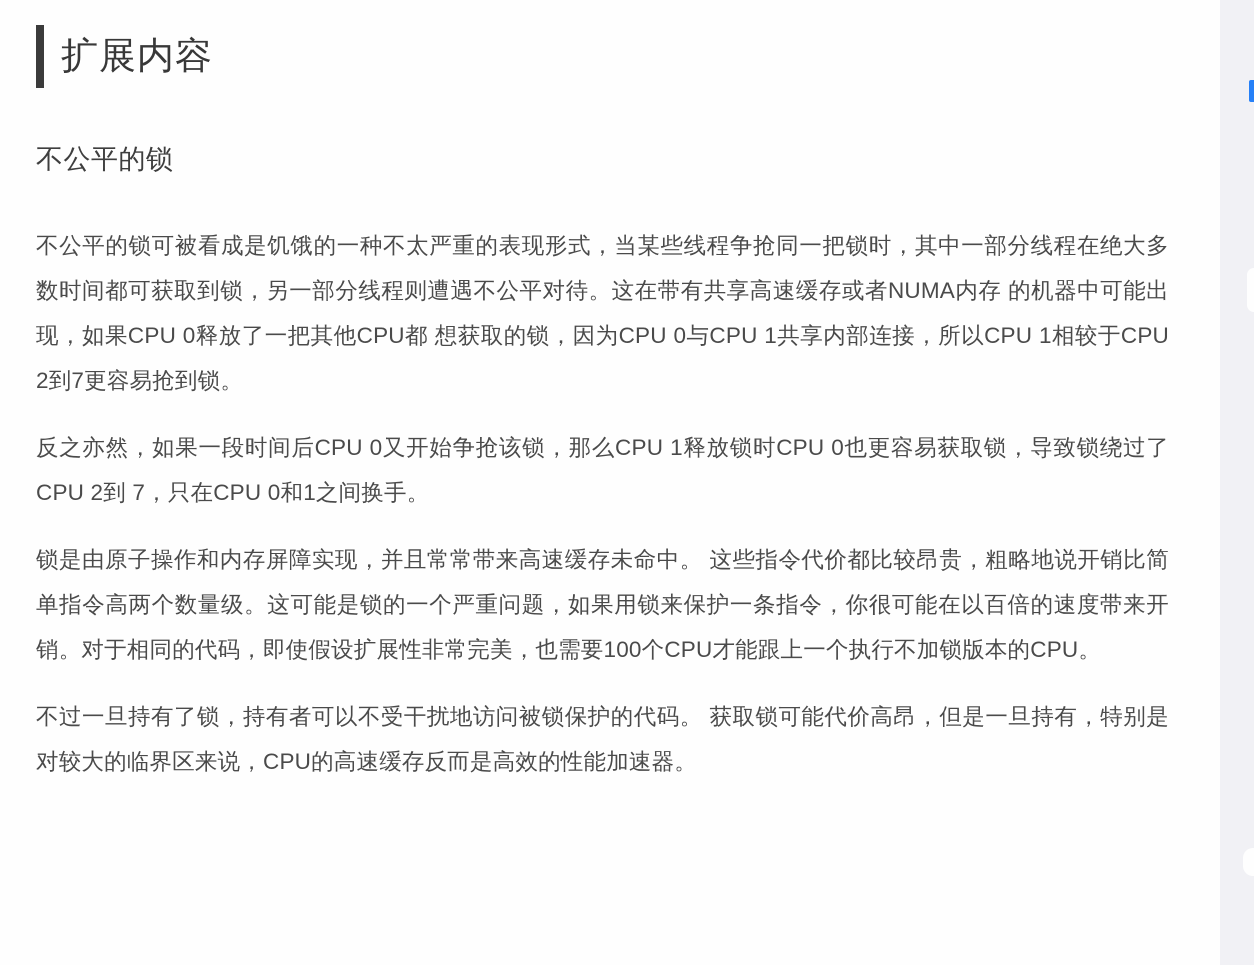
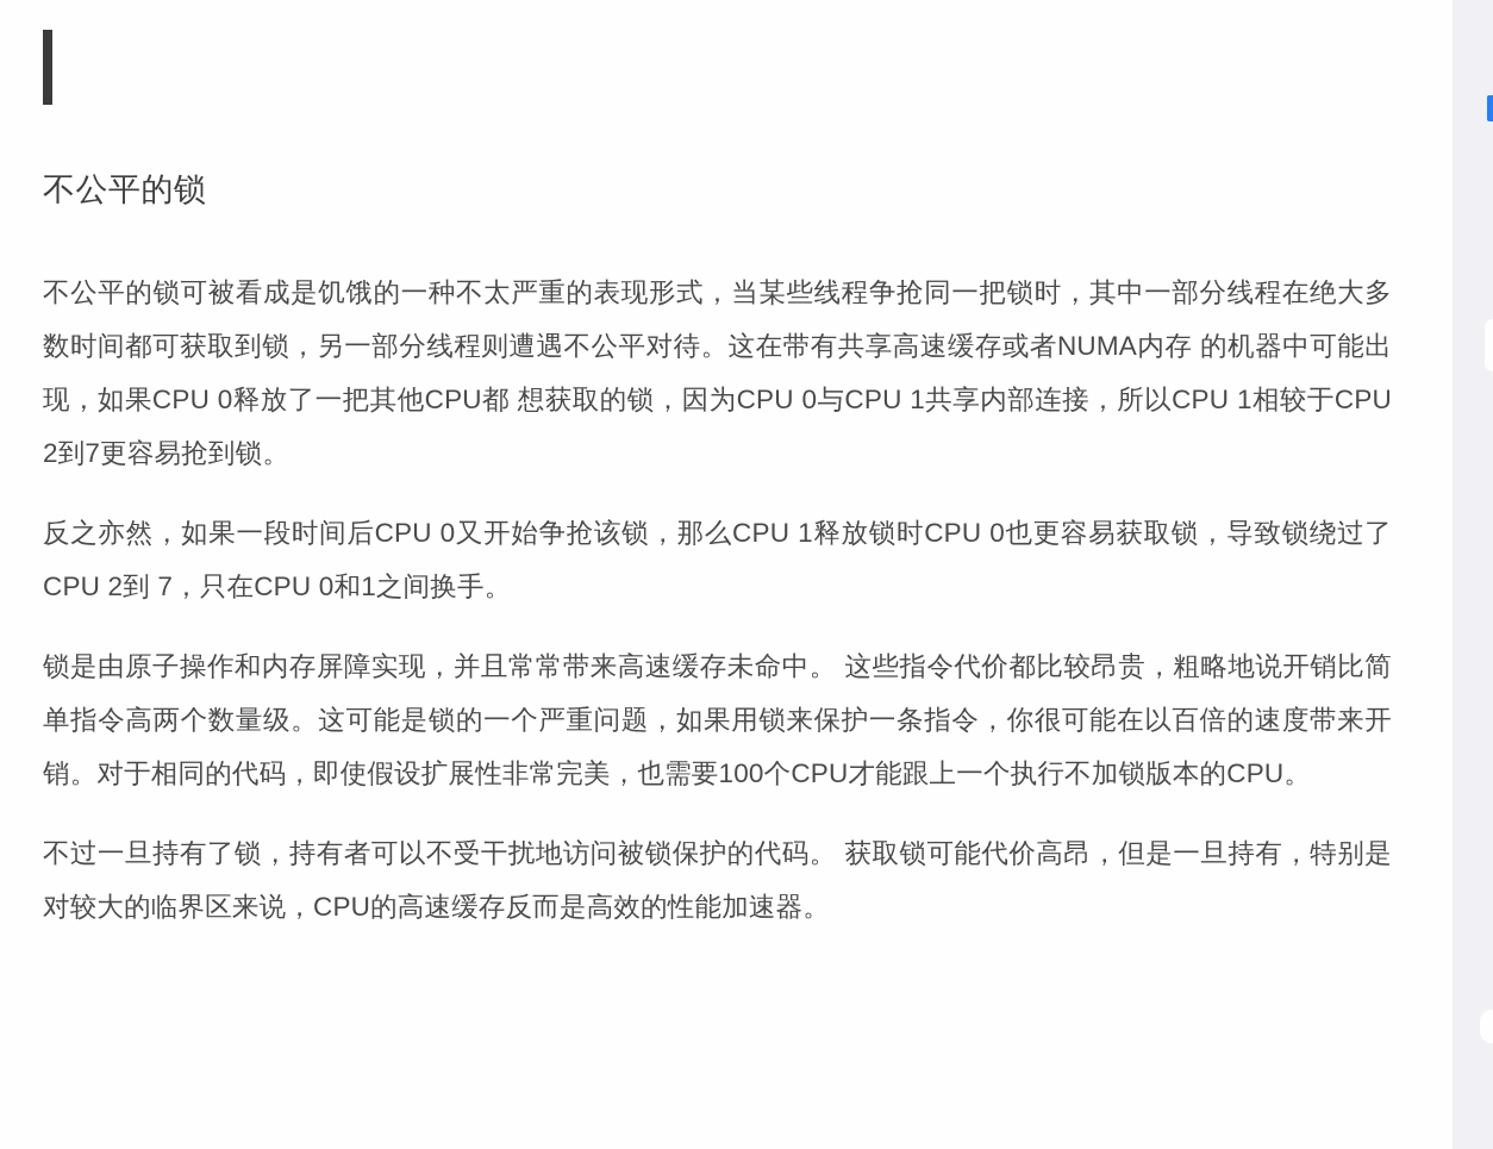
- 扩展内容
  不公平的锁
  不公平的锁可被看成是饥饿的一种不太严重的表现形式，当某些线程争抢同一把锁时，其中一部分线程在绝大多数时间都可获取到锁，另一部分线程则遭遇不公平对待。这在带有共享高速缓存或者NUMA内存 的机器中可能出现，如果CPU 0释放了一把其他CPU都 想获取的锁，因为CPU 0与CPU 1共享内部连接，所以CPU 1相较于CPU 2到7更容易抢到锁。
  反之亦然，如果一段时间后CPU 0又开始争抢该锁，那么CPU 1释放锁时CPU 0也更容易获取锁，导致锁绕过了CPU 2到 7，只在CPU 0和1之间换手。
  锁是由原子操作和内存屏障实现，并且常常带来高速缓存未命中。 这些指令代价都比较昂贵，粗略地说开销比简单指令高两个数量级。这可能是锁的一个严重问题，如果用锁来保护一条指令，你很可能在以百倍的速度带来开销。对于相同的代码，即使假设扩展性非常完美，也需要100个CPU才能跟上一个执行不加锁版本的CPU。
  不过一旦持有了锁，持有者可以不受干扰地访问被锁保护的代码。 获取锁可能代价高昂，但是一旦持有，特别是对较大的临界区来说，CPU的高速缓存反而是高效的性能加速器。
